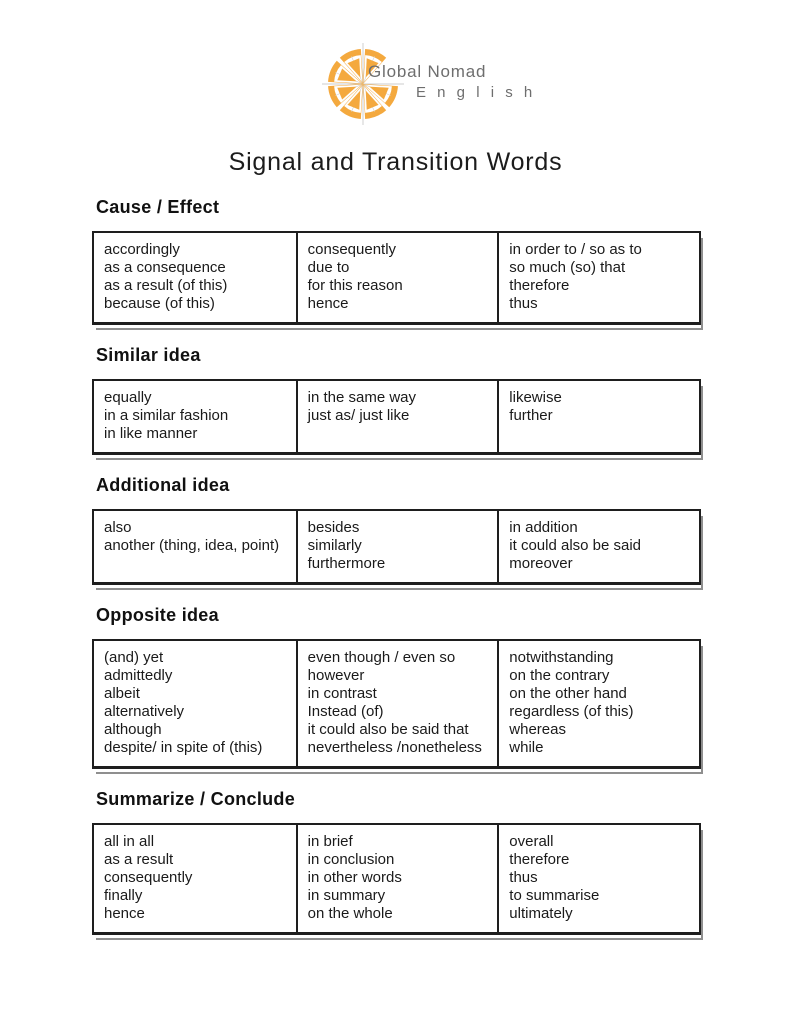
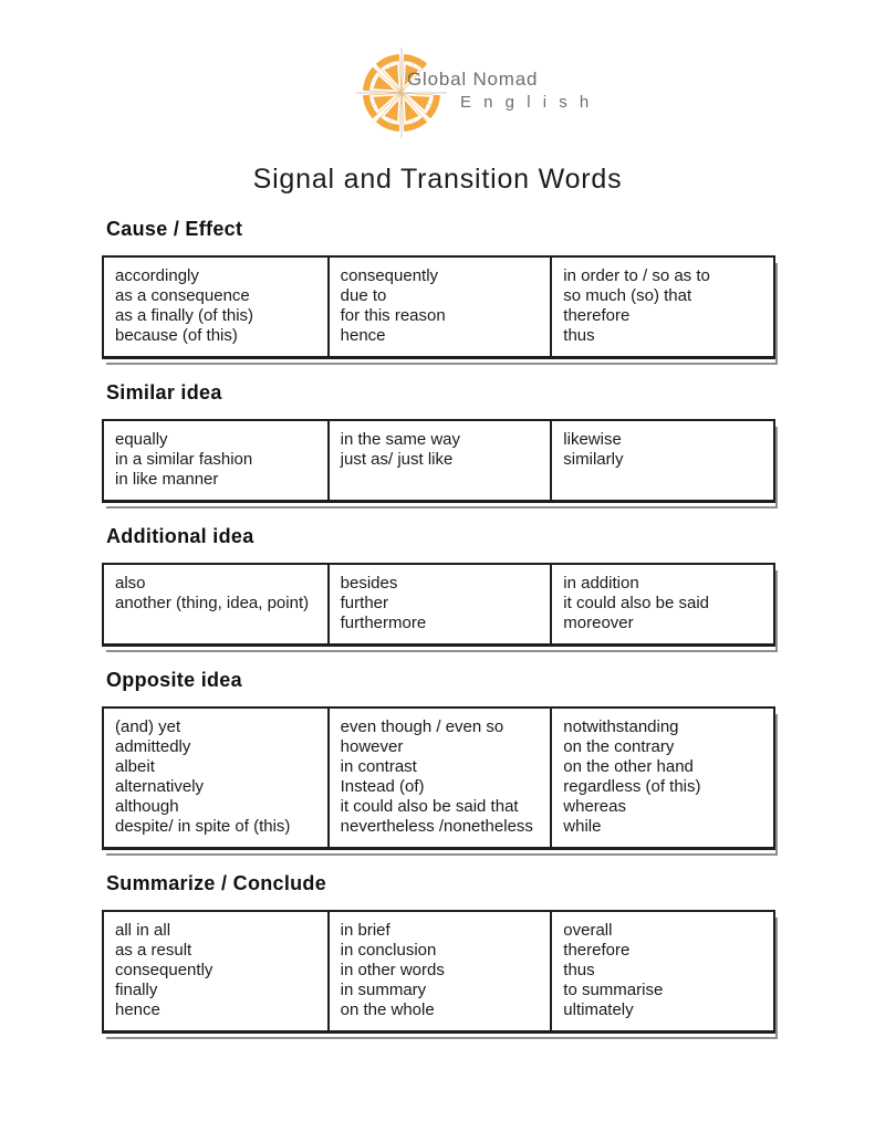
  Global Nomad
  E n g l i s h
  Signal and Transition Words
  Cause / Effect
  accordingly
  as a consequence
- as a result (of this)
+ as a finally (of this)
  because (of this)
  consequently
  due to
  for this reason
  hence
  in order to / so as to
  so much (so) that
  therefore
  thus
  Similar idea
  equally
  in a similar fashion
  in like manner
  in the same way
  just as/ just like
  likewise
- further
+ similarly
  Additional idea
  also
  another (thing, idea, point)
  besides
- similarly
+ further
  furthermore
  in addition
  it could also be said
  moreover
  Opposite idea
  (and) yet
  admittedly
  albeit
  alternatively
  although
  despite/ in spite of (this)
  even though / even so
  however
  in contrast
  Instead (of)
  it could also be said that
  nevertheless /nonetheless
  notwithstanding
  on the contrary
  on the other hand
  regardless (of this)
  whereas
  while
  Summarize / Conclude
  all in all
  as a result
  consequently
  finally
  hence
  in brief
  in conclusion
  in other words
  in summary
  on the whole
  overall
  therefore
  thus
  to summarise
  ultimately
